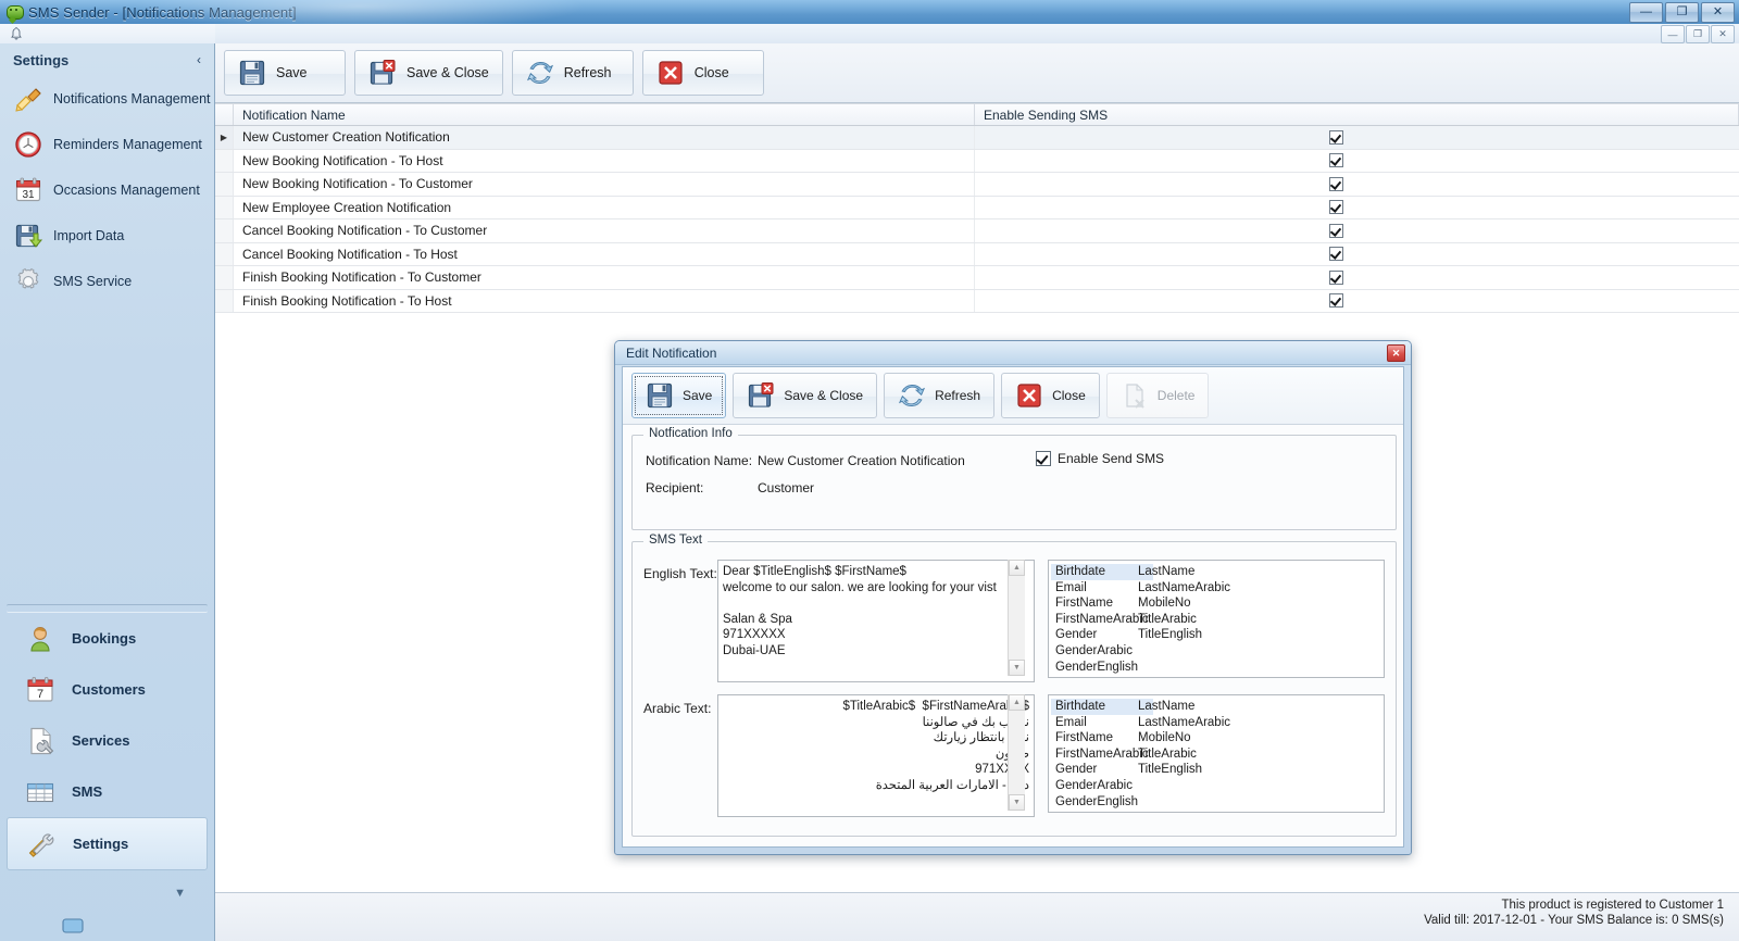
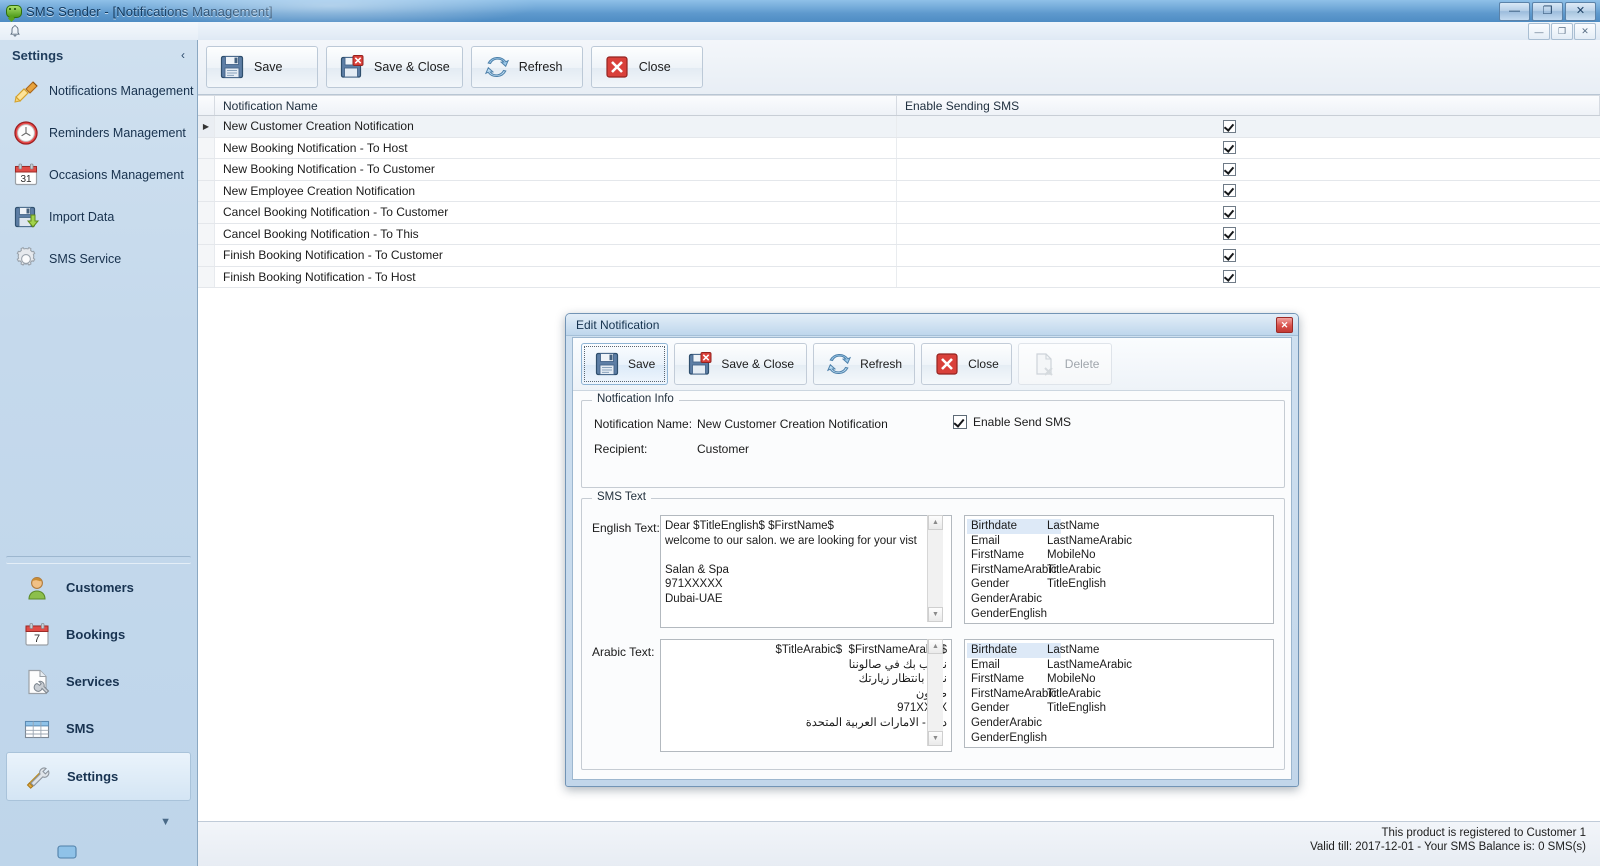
  —
  ❐
  ✕
  —
  ❐
  ✕
  Settings
  ‹
  Notifications Management
  Reminders Management
  31
  Occasions Management
  Import Data
  SMS Service
- Bookings
+ Customers
  7
- Customers
+ Bookings
  Services
  SMS
  Settings
  ▼
  Save
  Save & Close
  Refresh
  Close
  Notification Name
  Enable Sending SMS
  ▶
  New Customer Creation Notification
  New Booking Notification - To Host
  New Booking Notification - To Customer
  New Employee Creation Notification
  Cancel Booking Notification - To Customer
- Cancel Booking Notification - To Host
+ Cancel Booking Notification - To This
  Finish Booking Notification - To Customer
  Finish Booking Notification - To Host
  This product is registered to Customer 1
  Valid till: 2017-12-01 - Your SMS Balance is: 0 SMS(s)
  Edit Notification
  ✕
  Save
  Save & Close
  Refresh
  Close
  Delete
  Notfication Info
  Notification Name:
  New Customer Creation Notification
  Recipient:
  Customer
  Enable Send SMS
  SMS Text
  English Text:
  Dear $TitleEnglish$ $FirstName$
  welcome to our salon. we are looking for your vist
  Salan & Spa
  971XXXXX
  Dubai-UAE
  Birthdate
  Email
  FirstName
  FirstNameArabic
  Gender
  GenderArabic
  GenderEnglish
  LastName
  LastNameArabic
  MobileNo
  TitleArabic
  TitleEnglish
  Arabic Text:
  $TitleArabic$ $FirstNameAra$
  نب بك في صالوننا
  ن بانتظار زيارتك
  971XX
  د - الامارات العربية المتحدة
  Birthdate
  Email
  FirstName
  FirstNameArabic
  Gender
  GenderArabic
  GenderEnglish
  LastName
  LastNameArabic
  MobileNo
  TitleArabic
  TitleEnglish
